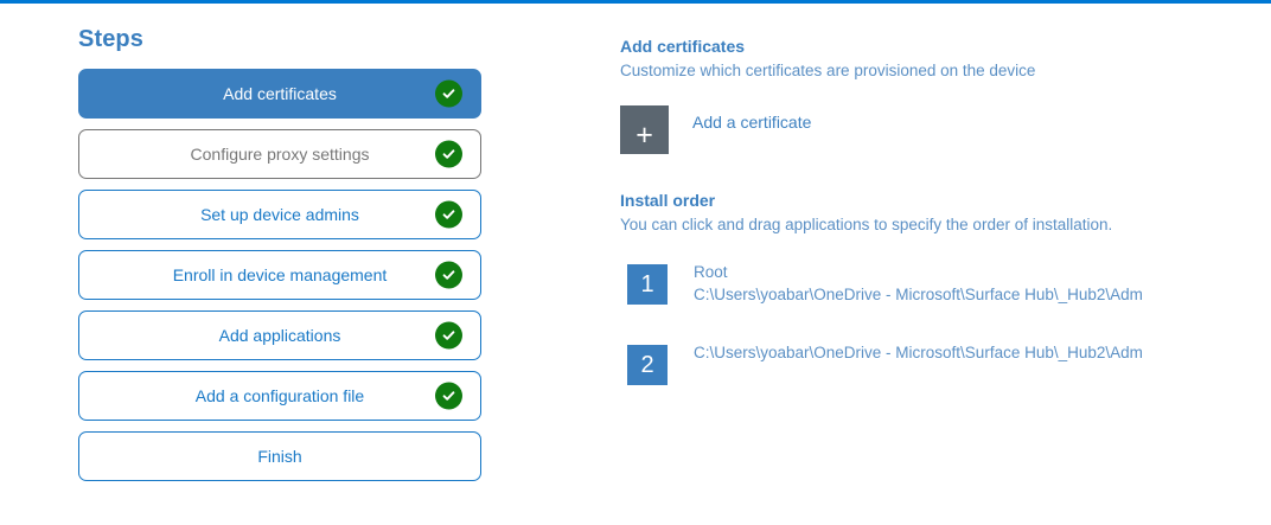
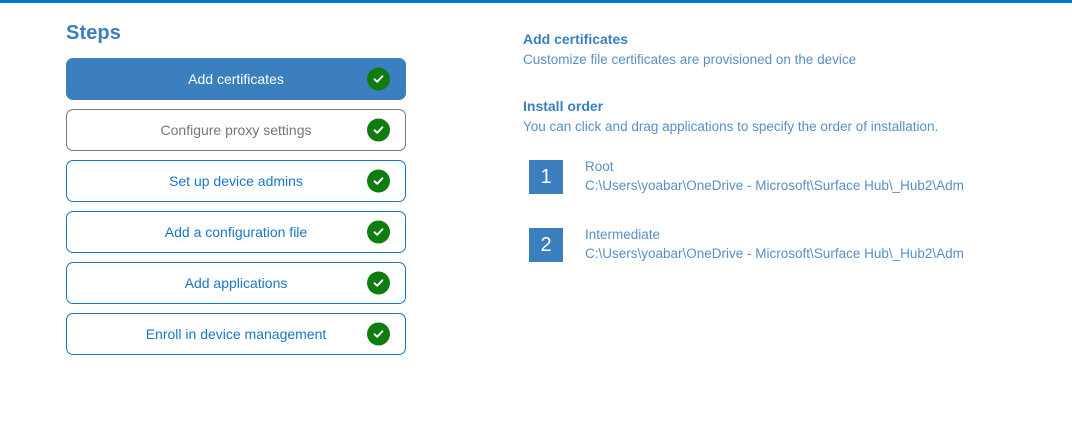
  Steps
  Add certificates
  Configure proxy settings
  Set up device admins
- Enroll in device management
+ Add a configuration file
  Add applications
- Add a configuration file
+ Enroll in device management
- Finish
  Add certificates
- Customize which certificates are provisioned on the device
+ Customize file certificates are provisioned on the device
- +
- Add a certificate
  Install order
  You can click and drag applications to specify the order of installation.
  1
  Root
  C:\Users\yoabar\OneDrive - Microsoft\Surface Hub\_Hub2\Adm
  2
+ Intermediate
  C:\Users\yoabar\OneDrive - Microsoft\Surface Hub\_Hub2\Adm
